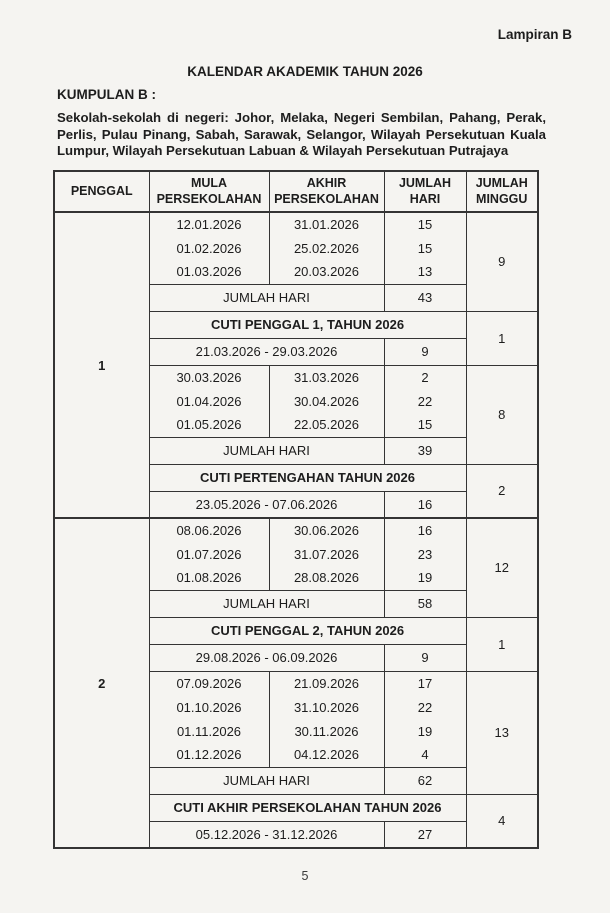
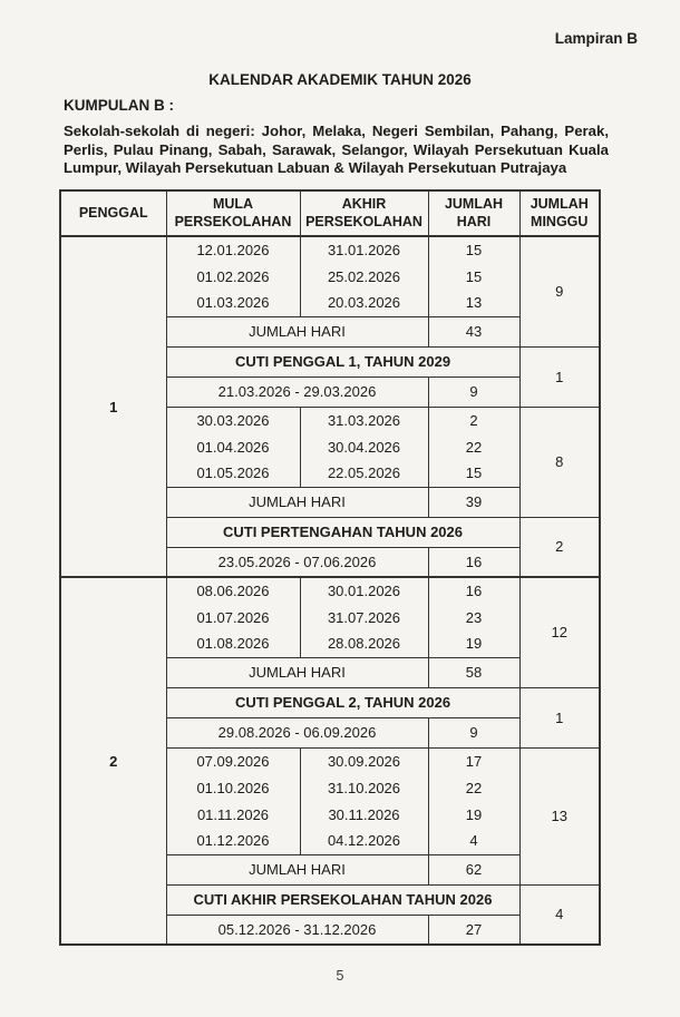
  Lampiran B
  KALENDAR AKADEMIK TAHUN 2026
  KUMPULAN B :
  Sekolah-sekolah di negeri: Johor, Melaka, Negeri Sembilan, Pahang, Perak, Perlis, Pulau Pinang, Sabah, Sarawak, Selangor, Wilayah Persekutuan Kuala Lumpur, Wilayah Persekutuan Labuan & Wilayah Persekutuan Putrajaya
  PENGGAL	MULA PERSEKOLAHAN	AKHIR PERSEKOLAHAN	JUMLAH HARI	JUMLAH MINGGU
  1	12.01.2026	31.01.2026	15	9
  01.02.2026	25.02.2026	15
  01.03.2026	20.03.2026	13
  JUMLAH HARI	43
- CUTI PENGGAL 1, TAHUN 2026	1
+ CUTI PENGGAL 1, TAHUN 2029	1
  21.03.2026 - 29.03.2026	9
  30.03.2026	31.03.2026	2	8
  01.04.2026	30.04.2026	22
  01.05.2026	22.05.2026	15
  JUMLAH HARI	39
  CUTI PERTENGAHAN TAHUN 2026	2
  23.05.2026 - 07.06.2026	16
- 2	08.06.2026	30.06.2026	16	12
+ 2	08.06.2026	30.01.2026	16	12
  01.07.2026	31.07.2026	23
  01.08.2026	28.08.2026	19
  JUMLAH HARI	58
  CUTI PENGGAL 2, TAHUN 2026	1
  29.08.2026 - 06.09.2026	9
- 07.09.2026	21.09.2026	17	13
+ 07.09.2026	30.09.2026	17	13
  01.10.2026	31.10.2026	22
  01.11.2026	30.11.2026	19
  01.12.2026	04.12.2026	4
  JUMLAH HARI	62
  CUTI AKHIR PERSEKOLAHAN TAHUN 2026	4
  05.12.2026 - 31.12.2026	27
  5
